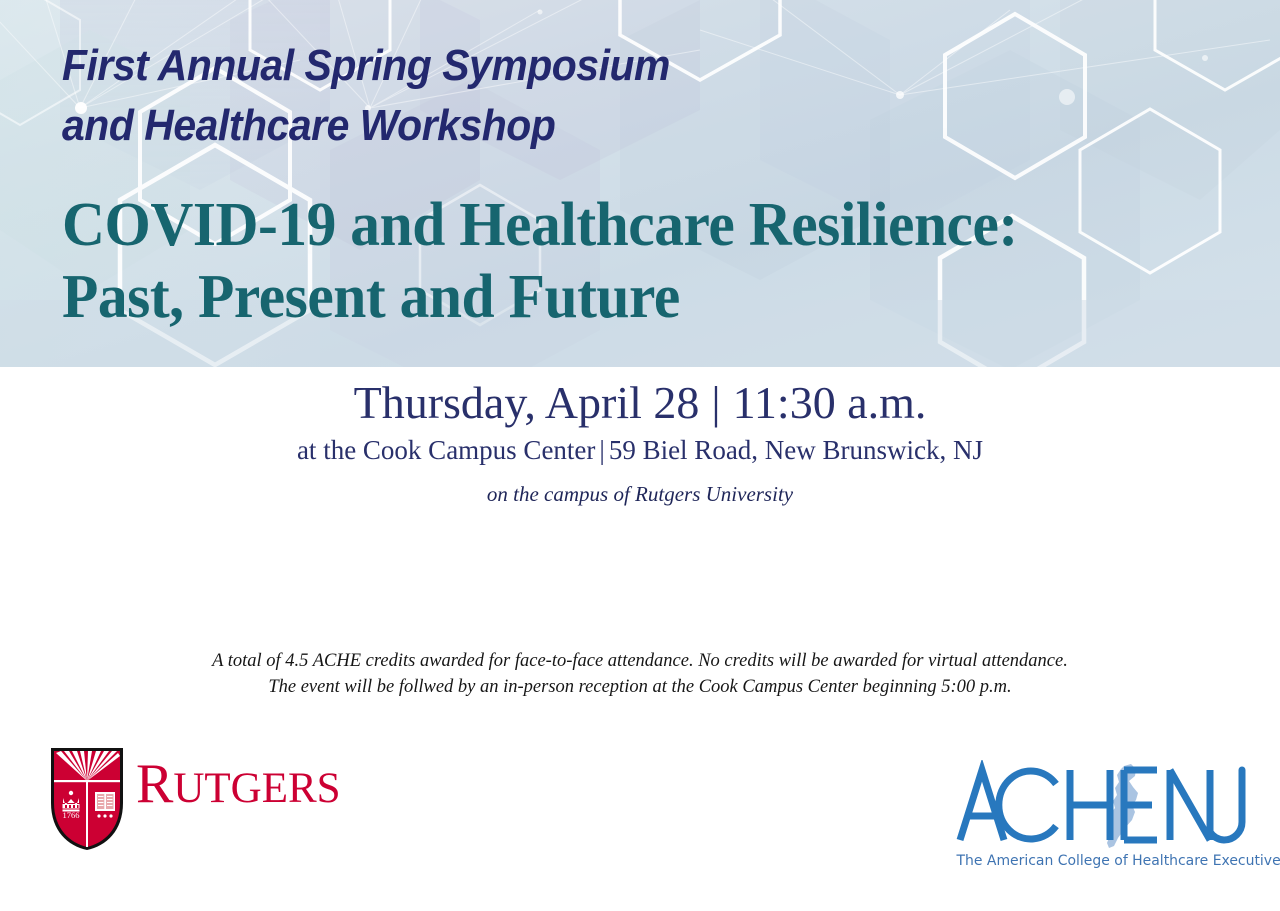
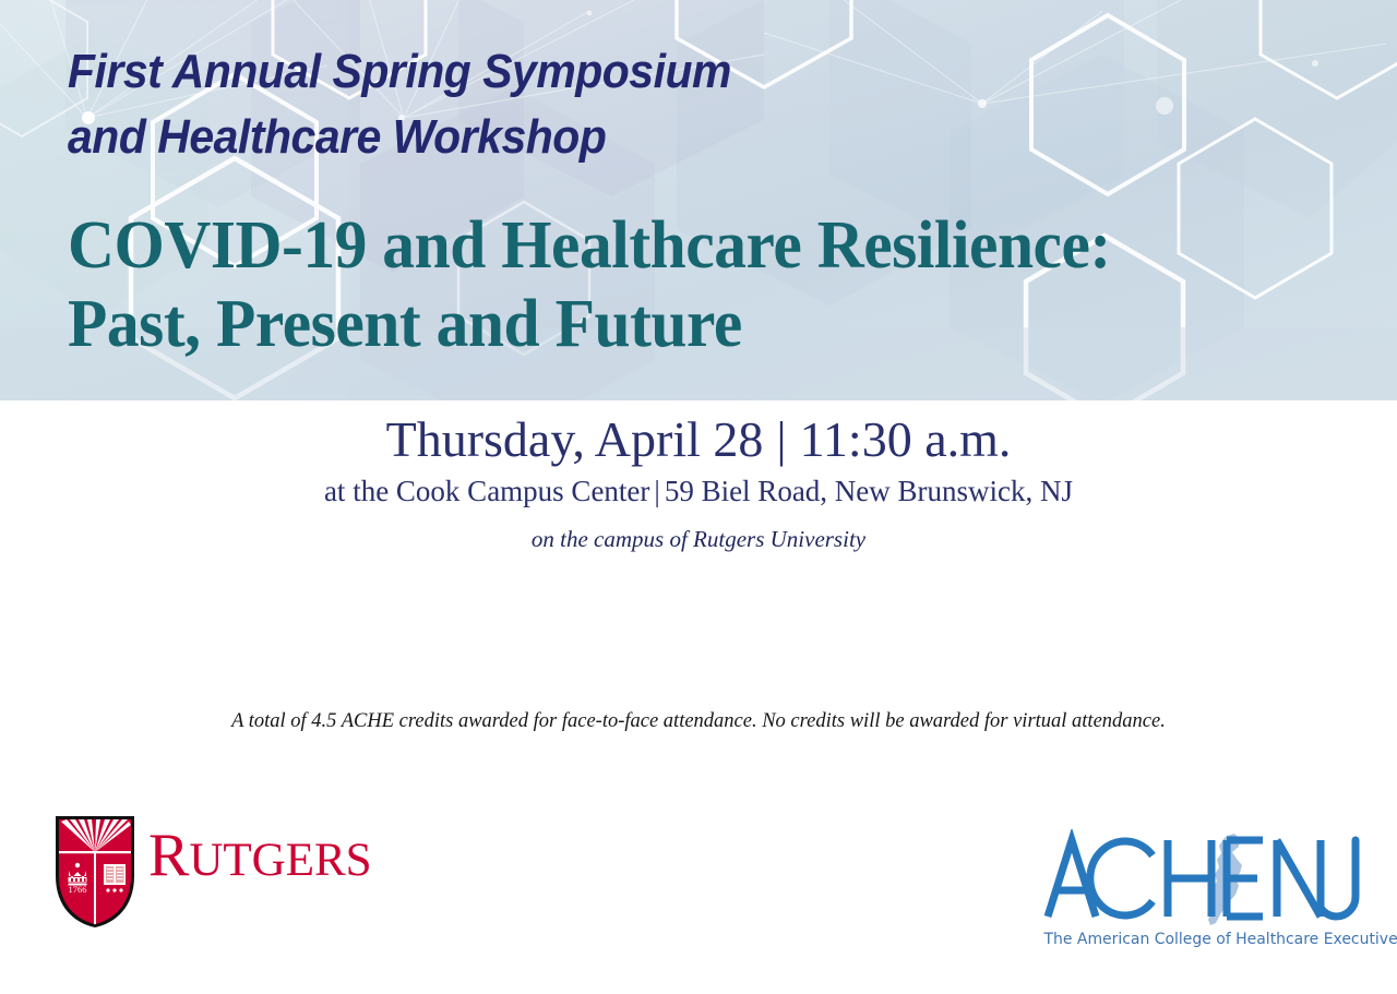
  First Annual Spring Symposium
  and Healthcare Workshop
  COVID-19 and Healthcare Resilience:
  Past, Present and Future
  Thursday, April 28 | 11:30 a.m.
  at the Cook Campus Center | 59 Biel Road, New Brunswick, NJ
  on the campus of Rutgers University
  A total of 4.5 ACHE credits awarded for face-to-face attendance. No credits will be awarded for virtual attendance.
- The event will be follwed by an in-person reception at the Cook Campus Center beginning 5:00 p.m.
  1766
  RUTGERS
  The American College of Healthcare Executive
